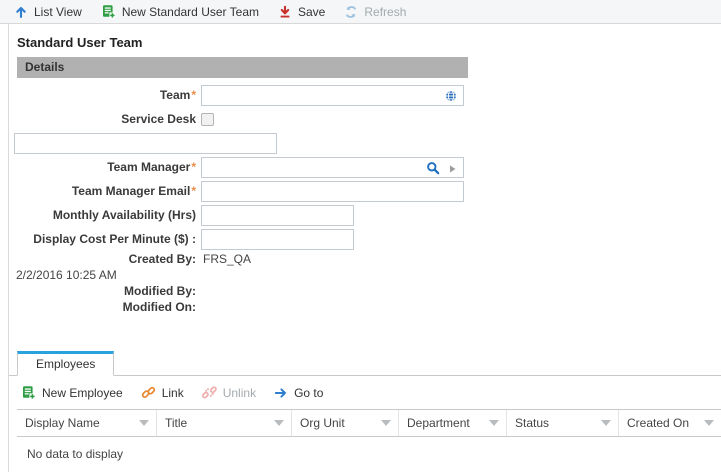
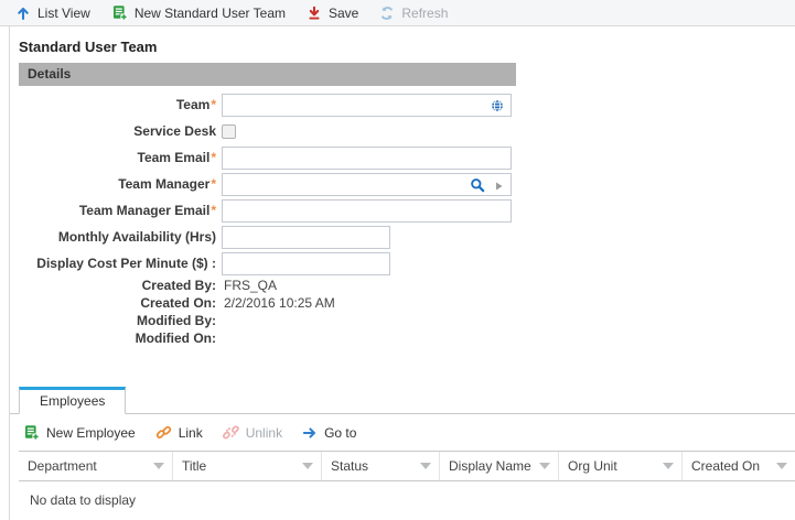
  List View
  New Standard User Team
  Save
  Refresh
  Standard User Team
  Details
  Team*
  Service Desk
+ Team Email*
  Team Manager*
  Team Manager Email*
  Monthly Availability (Hrs)
  Display Cost Per Minute ($) :
  Created By:
  FRS_QA
+ Created On:
  2/2/2016 10:25 AM
  Modified By:
  Modified On:
  Employees
  New Employee
  Link
  Unlink
  Go to
- Display Name
+ Department
  Title
- Org Unit
+ Status
- Department
+ Display Name
- Status
+ Org Unit
  Created On
  No data to display
